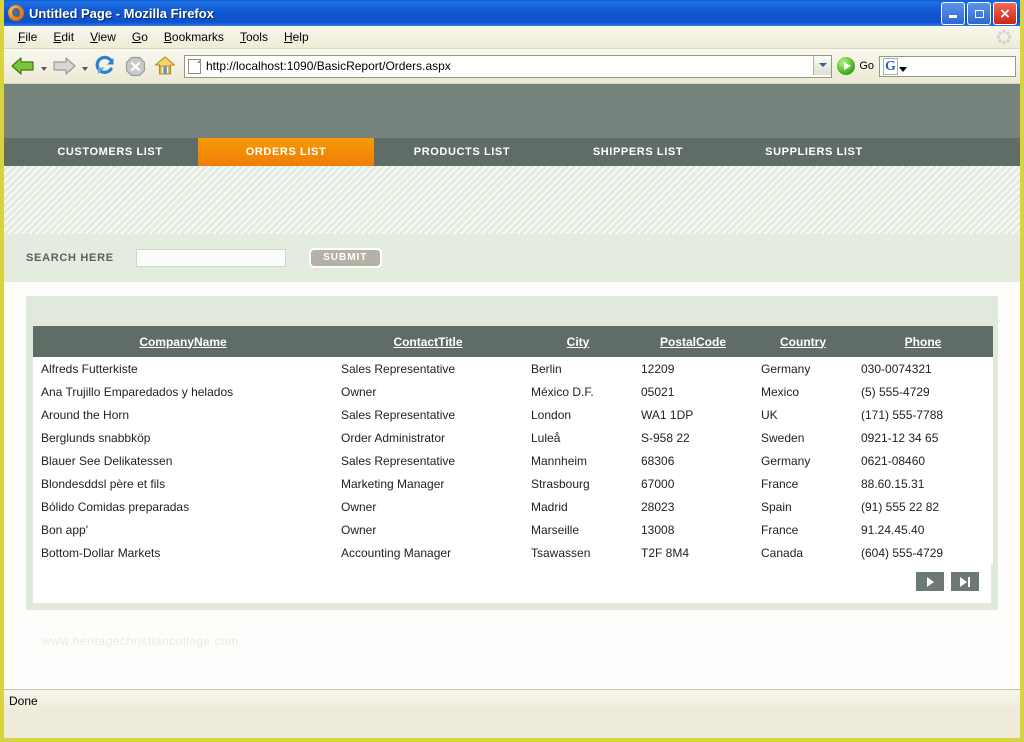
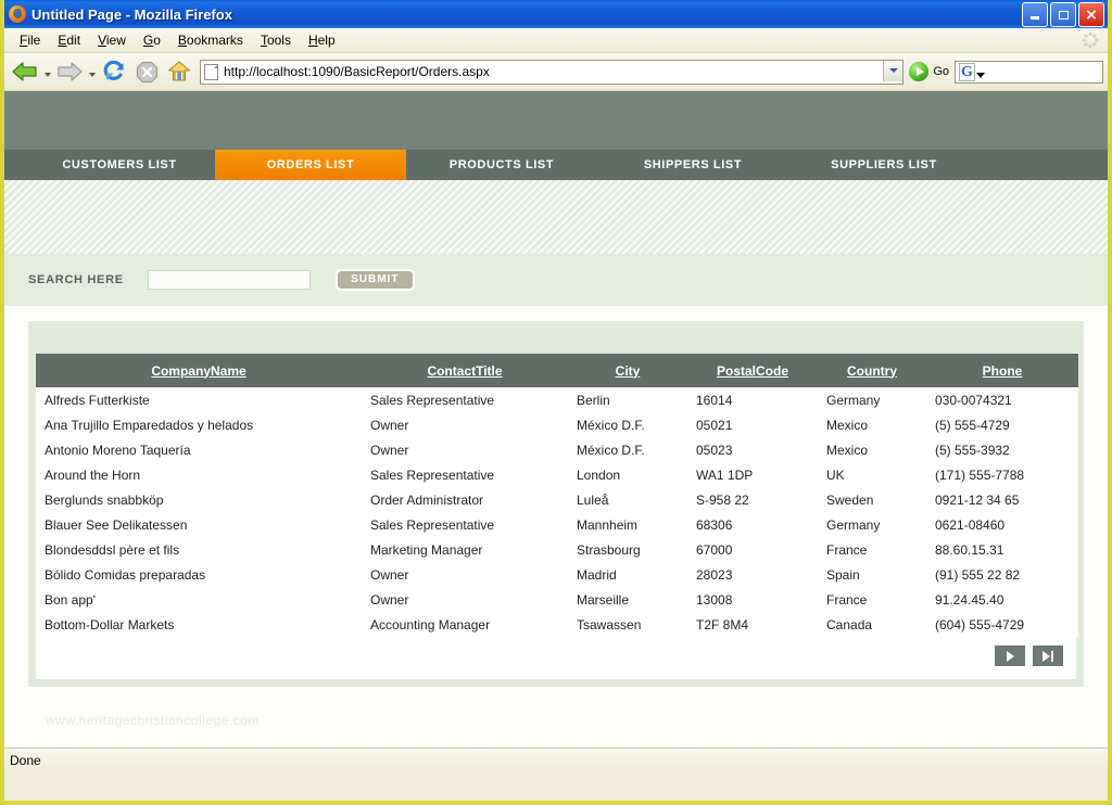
  Untitled Page - Mozilla Firefox
  ×
  File
  Edit
  View
  Go
  Bookmarks
  Tools
  Help
  http://localhost:1090/BasicReport/Orders.aspx
  Go
  G
  CUSTOMERS LIST
  ORDERS LIST
  PRODUCTS LIST
  SHIPPERS LIST
  SUPPLIERS LIST
  SEARCH HERE
  SUBMIT
  CompanyName	ContactTitle	City	PostalCode	Country	Phone
- Alfreds Futterkiste	Sales Representative	Berlin	12209	Germany	030-0074321
+ Alfreds Futterkiste	Sales Representative	Berlin	16014	Germany	030-0074321
  Ana Trujillo Emparedados y helados	Owner	México D.F.	05021	Mexico	(5) 555-4729
+ Antonio Moreno Taquería	Owner	México D.F.	05023	Mexico	(5) 555-3932
  Around the Horn	Sales Representative	London	WA1 1DP	UK	(171) 555-7788
  Berglunds snabbköp	Order Administrator	Luleå	S-958 22	Sweden	0921-12 34 65
  Blauer See Delikatessen	Sales Representative	Mannheim	68306	Germany	0621-08460
  Blondesddsl père et fils	Marketing Manager	Strasbourg	67000	France	88.60.15.31
  Bólido Comidas preparadas	Owner	Madrid	28023	Spain	(91) 555 22 82
  Bon app'	Owner	Marseille	13008	France	91.24.45.40
  Bottom-Dollar Markets	Accounting Manager	Tsawassen	T2F 8M4	Canada	(604) 555-4729
  www.heritagechristiancollege.com
  Done
